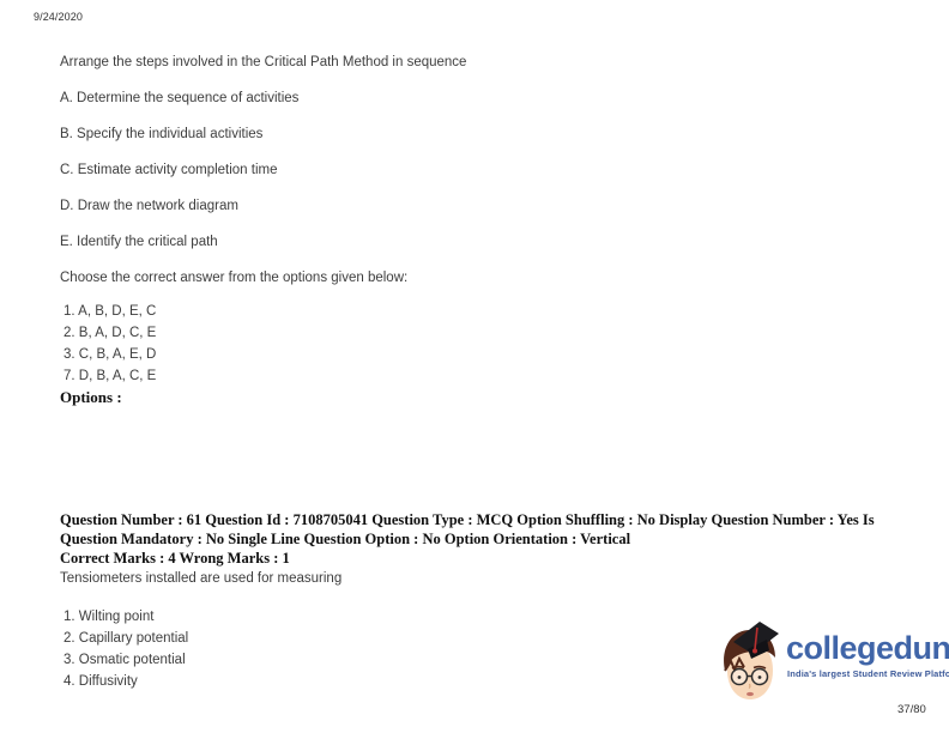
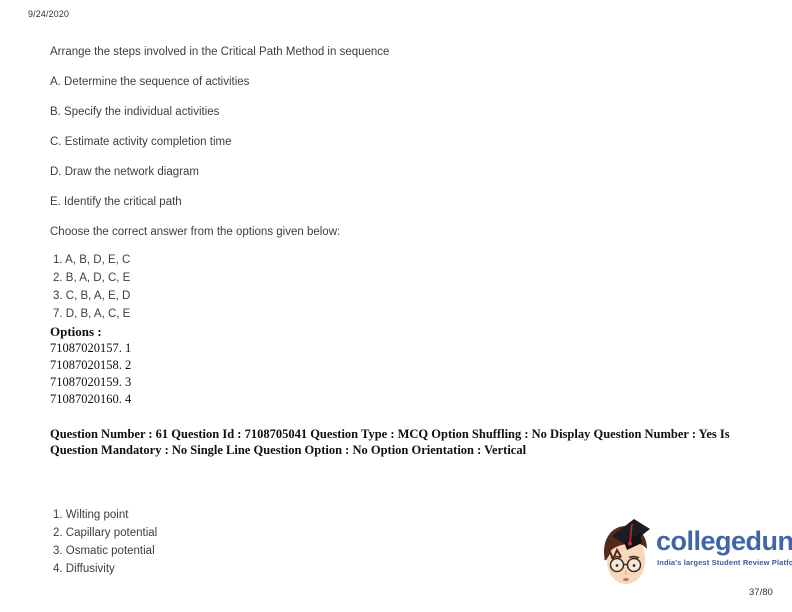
  9/24/2020
  Arrange the steps involved in the Critical Path Method in sequence
  A. Determine the sequence of activities
  B. Specify the individual activities
  C. Estimate activity completion time
  D. Draw the network diagram
  E. Identify the critical path
  Choose the correct answer from the options given below:
  1. A, B, D, E, C
  2. B, A, D, C, E
  3. C, B, A, E, D
  7. D, B, A, C, E
  Options :
+ 71087020157. 1
+ 71087020158. 2
+ 71087020159. 3
+ 71087020160. 4
  Question Number : 61 Question Id : 7108705041 Question Type : MCQ Option Shuffling : No Display Question Number : Yes Is
  Question Mandatory : No Single Line Question Option : No Option Orientation : Vertical
- Correct Marks : 4 Wrong Marks : 1
- Tensiometers installed are used for measuring
  1. Wilting point
  2. Capillary potential
  3. Osmatic potential
  4. Diffusivity
  collegedun
  India's largest Student Review Platfo
  37/80
